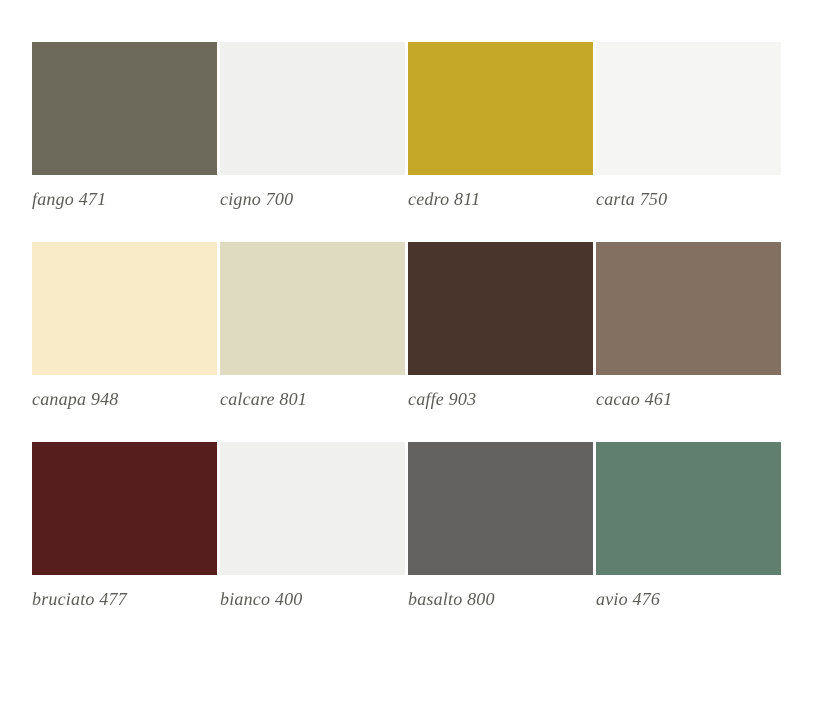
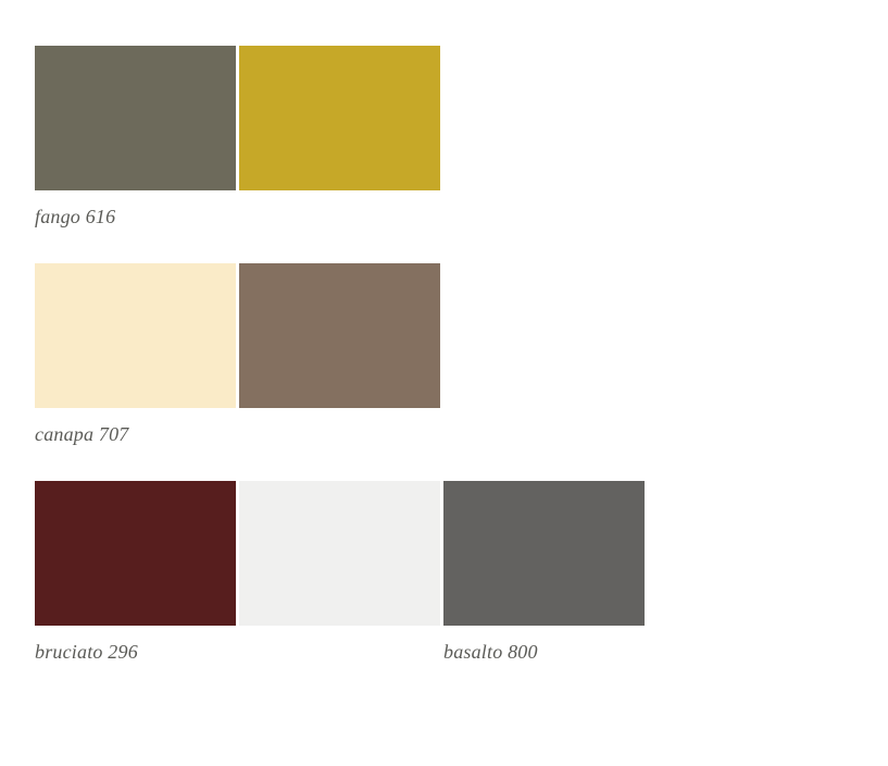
- fango 471
+ fango 616
- cigno 700
- cedro 811
- carta 750
- canapa 948
+ canapa 707
- calcare 801
- caffe 903
- cacao 461
- bruciato 477
+ bruciato 296
- bianco 400
  basalto 800
- avio 476
